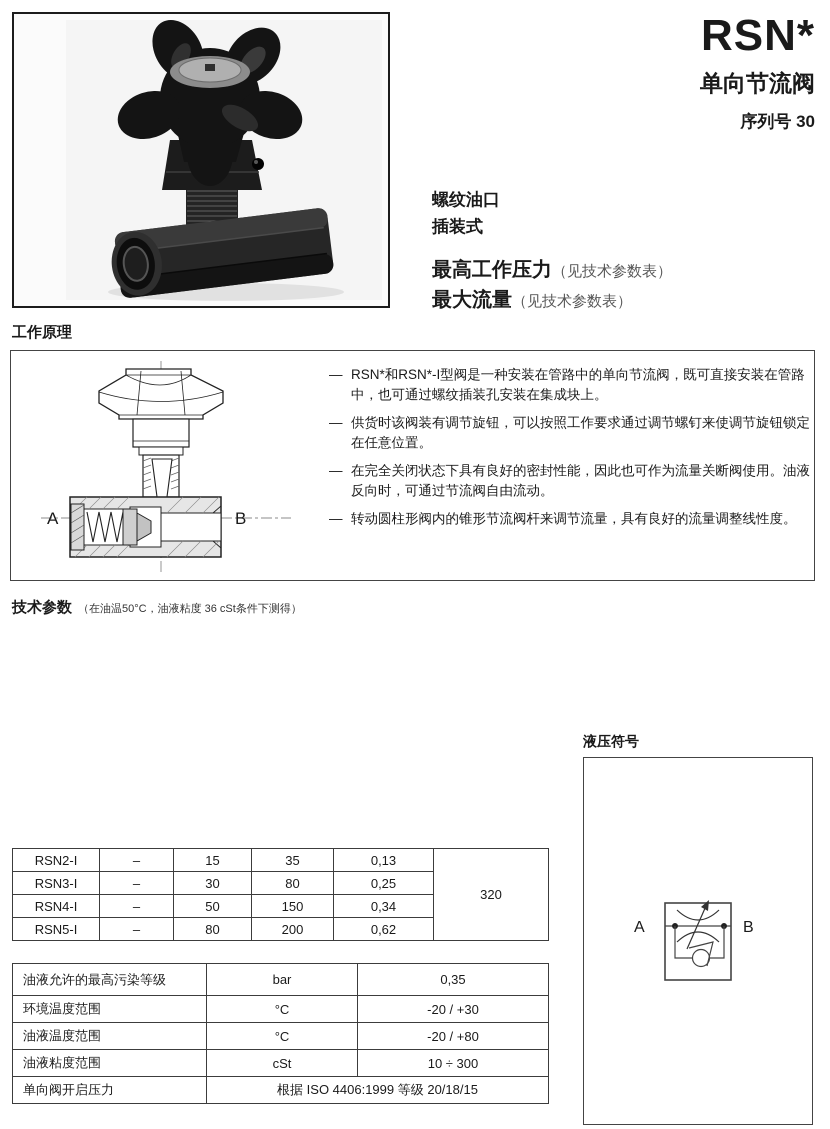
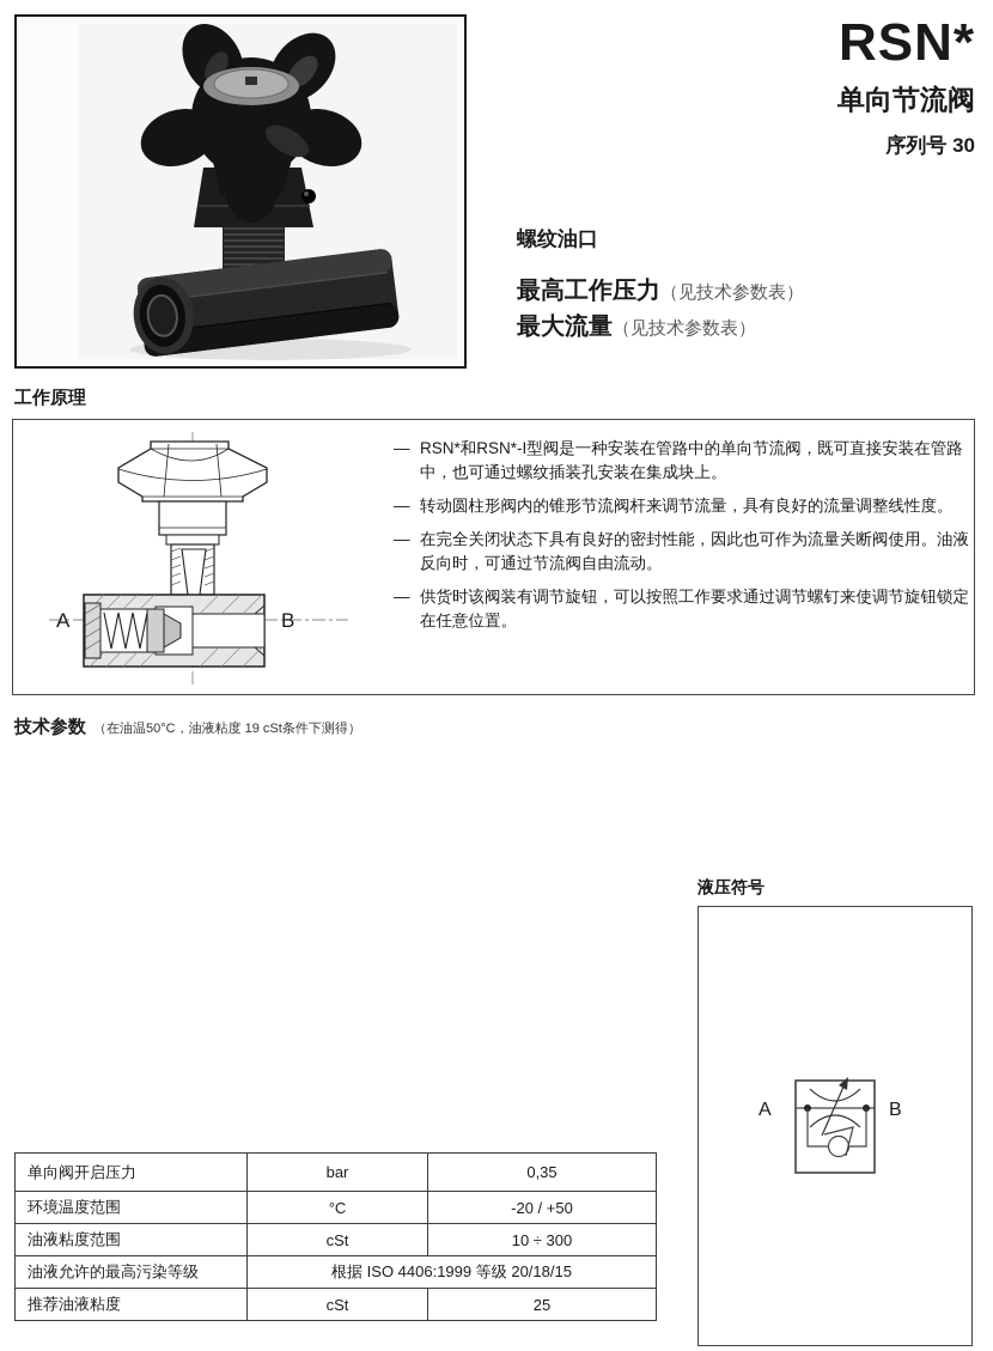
  RSN*
  单向节流阀
  序列号 30
  螺纹油口
- 插装式
  最高工作压力（见技术参数表）
  最大流量（见技术参数表）
  工作原理
  A
  B
  —
  RSN*和RSN*-I型阀是一种安装在管路中的单向节流阀，既可直接安装在管路中，也可通过螺纹插装孔安装在集成块上。
  —
- 供货时该阀装有调节旋钮，可以按照工作要求通过调节螺钉来使调节旋钮锁定在任意位置。
+ 转动圆柱形阀内的锥形节流阀杆来调节流量，具有良好的流量调整线性度。
  —
  在完全关闭状态下具有良好的密封性能，因此也可作为流量关断阀使用。油液反向时，可通过节流阀自由流动。
  —
- 转动圆柱形阀内的锥形节流阀杆来调节流量，具有良好的流量调整线性度。
+ 供货时该阀装有调节旋钮，可以按照工作要求通过调节螺钉来使调节旋钮锁定在任意位置。
- 技术参数 （在油温50°C，油液粘度 36 cSt条件下测得）
+ 技术参数 （在油温50°C，油液粘度 19 cSt条件下测得）
- RSN2-I	–	15	35	0,13	320
- RSN3-I	–	30	80	0,25
- RSN4-I	–	50	150	0,34
- RSN5-I	–	80	200	0,62
- 油液允许的最高污染等级	bar	0,35
+ 单向阀开启压力	bar	0,35
- 环境温度范围	°C	-20 / +30
+ 环境温度范围	°C	-20 / +50
- 油液温度范围	°C	-20 / +80
  油液粘度范围	cSt	10 ÷ 300
- 单向阀开启压力	根据 ISO 4406:1999 等级 20/18/15
+ 油液允许的最高污染等级	根据 ISO 4406:1999 等级 20/18/15
+ 推荐油液粘度	cSt	25
  液压符号
  A
  B
